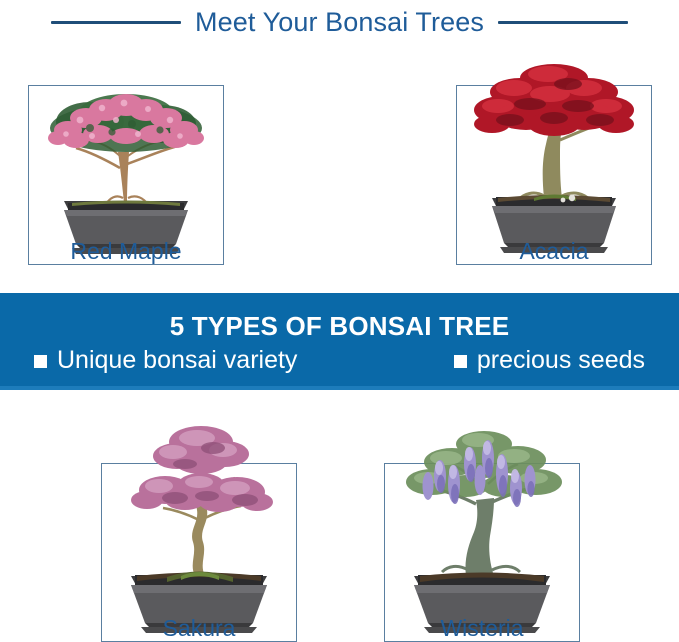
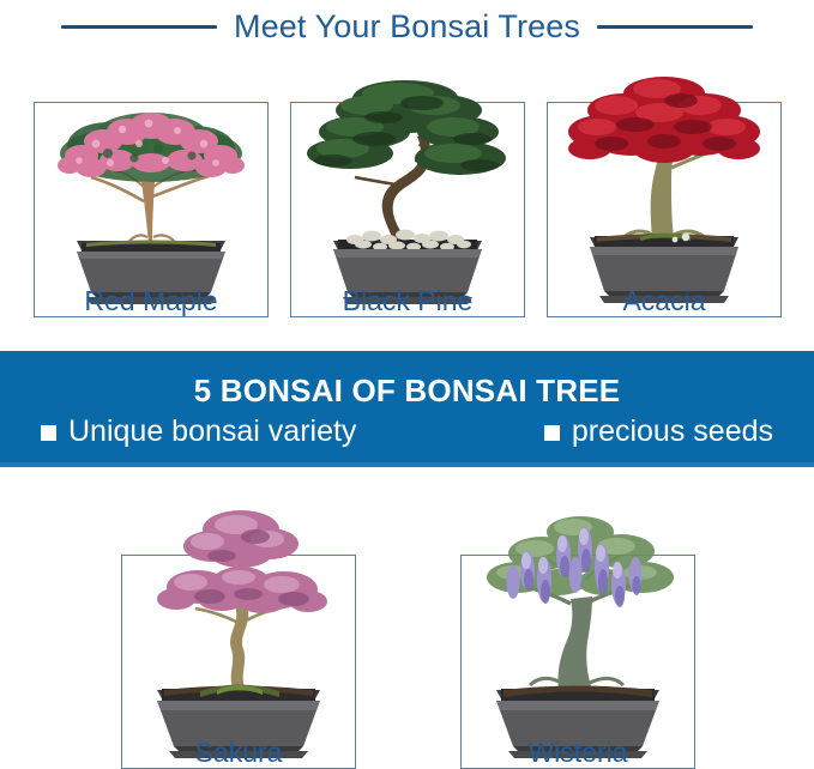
  Meet Your Bonsai Trees
  Red Maple
+ Black Pine
  Acacia
- 5 TYPES OF BONSAI TREE
+ 5 BONSAI OF BONSAI TREE
  Unique bonsai variety
  precious seeds
  Sakura
  Wisteria
